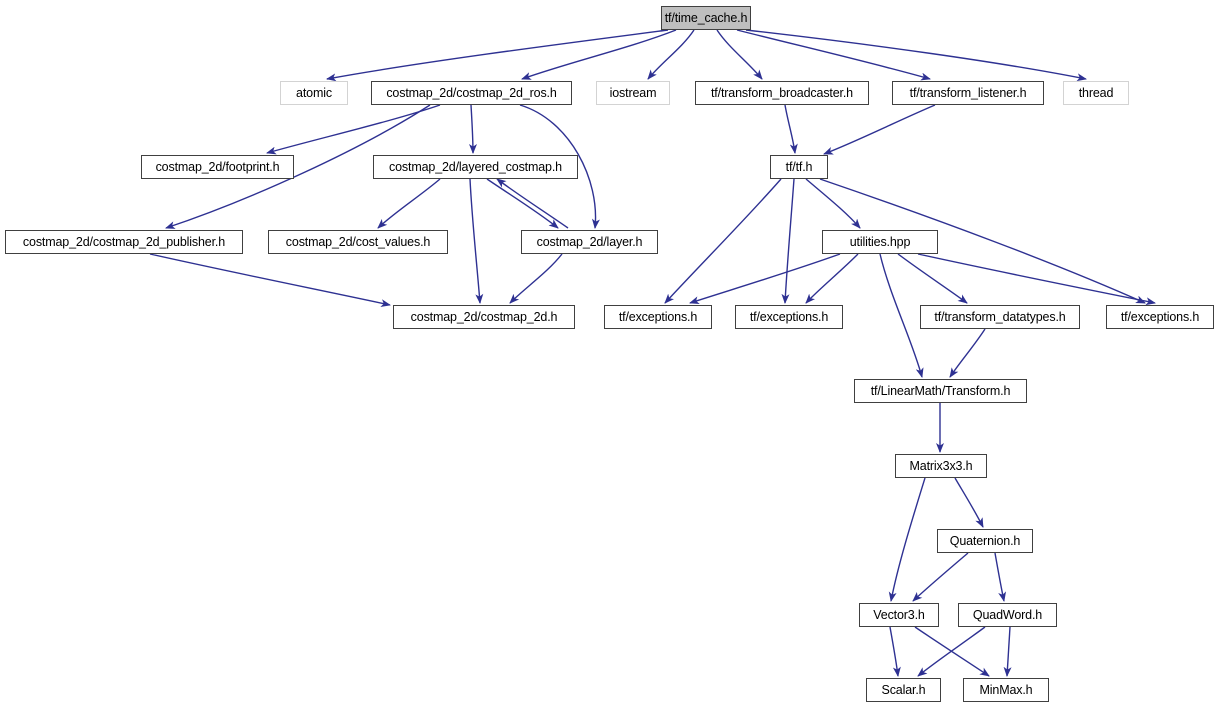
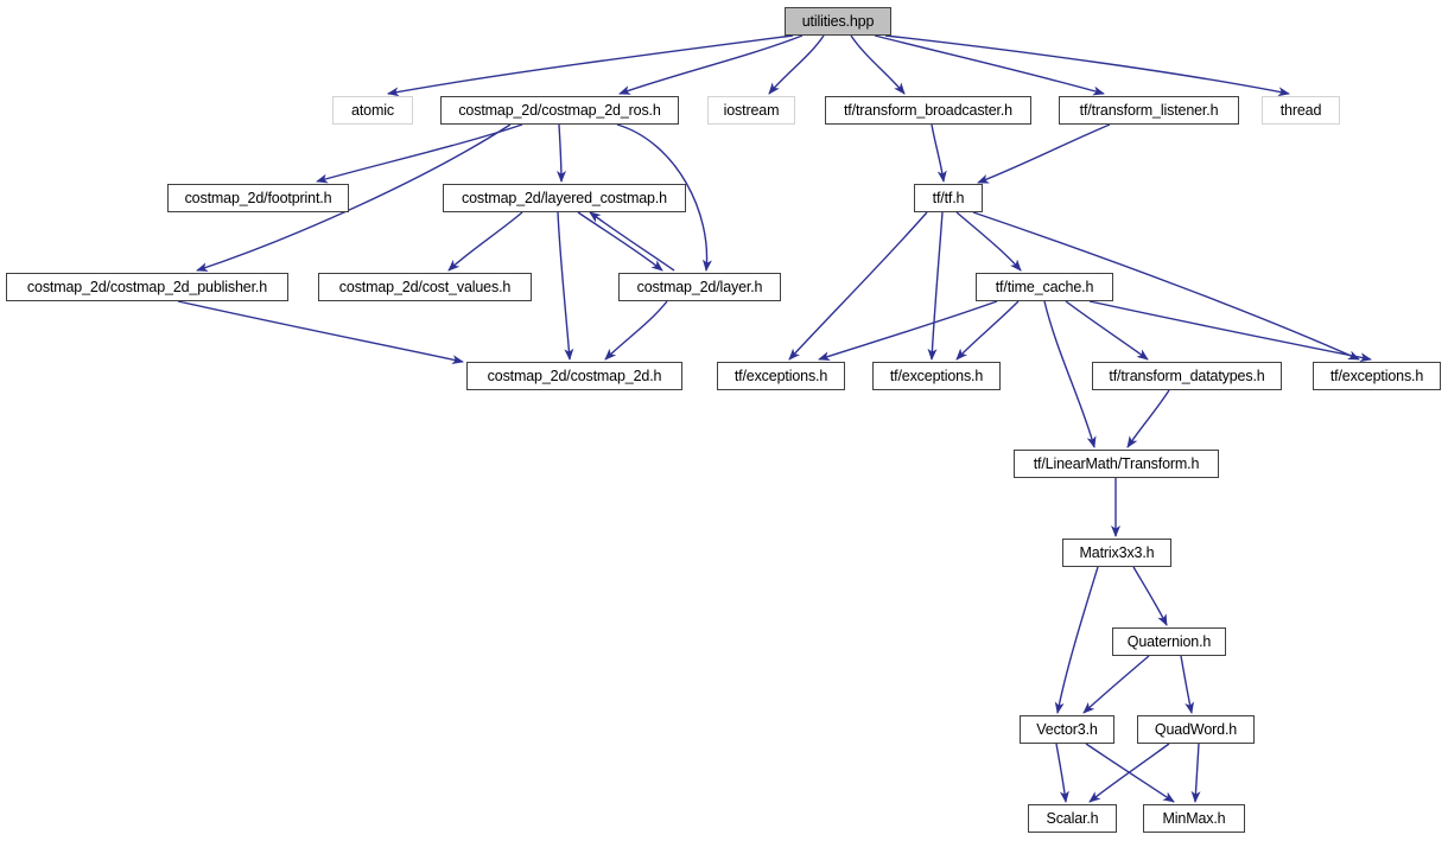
- tf/time_cache.h
+ utilities.hpp
  atomic
  costmap_2d/costmap_2d_ros.h
  iostream
  tf/transform_broadcaster.h
  tf/transform_listener.h
  thread
  costmap_2d/footprint.h
  costmap_2d/layered_costmap.h
  tf/tf.h
  costmap_2d/costmap_2d_publisher.h
  costmap_2d/cost_values.h
  costmap_2d/layer.h
- utilities.hpp
+ tf/time_cache.h
  costmap_2d/costmap_2d.h
  tf/exceptions.h
  tf/exceptions.h
  tf/transform_datatypes.h
  tf/exceptions.h
  tf/LinearMath/Transform.h
  Matrix3x3.h
  Quaternion.h
  Vector3.h
  QuadWord.h
  Scalar.h
  MinMax.h
